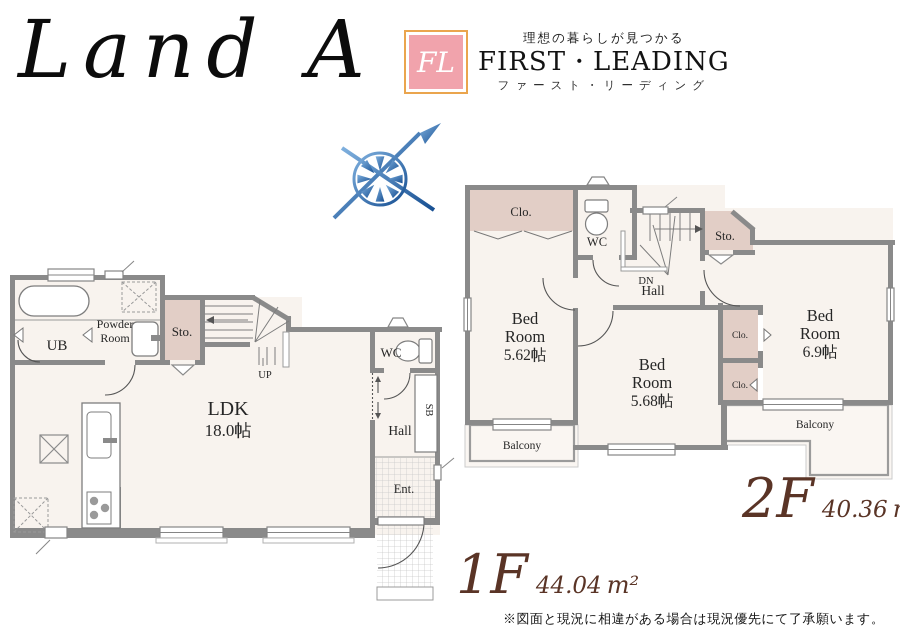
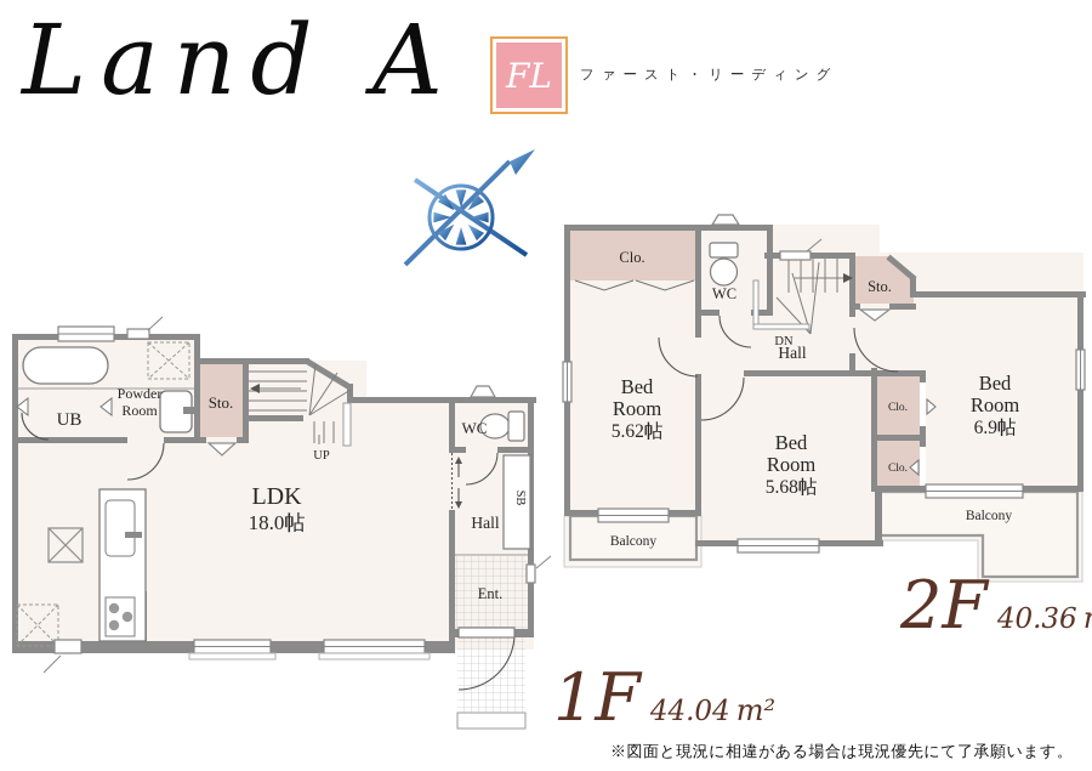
  Land A
  FL
- 理想の暮らしが見つかる
- FIRST・LEADING
  ファースト・リーディング
  UB
  Powder
  Room
  Sto.
  UP
  LDK
  18.0帖
  WC
  Hall
  Ent.
  Clo.
  WC
  DN
  Sto.
  Hall
  Bed
  Room
  5.62帖
  Bed
  Room
  5.68帖
  Bed
  Room
  6.9帖
  Clo.
  Clo.
  Balcony
  Balcony
  1F
  44.04
  m²
  2F
  40.36
  ※図面と現況に相違がある場合は現況優先にて了承願います。
